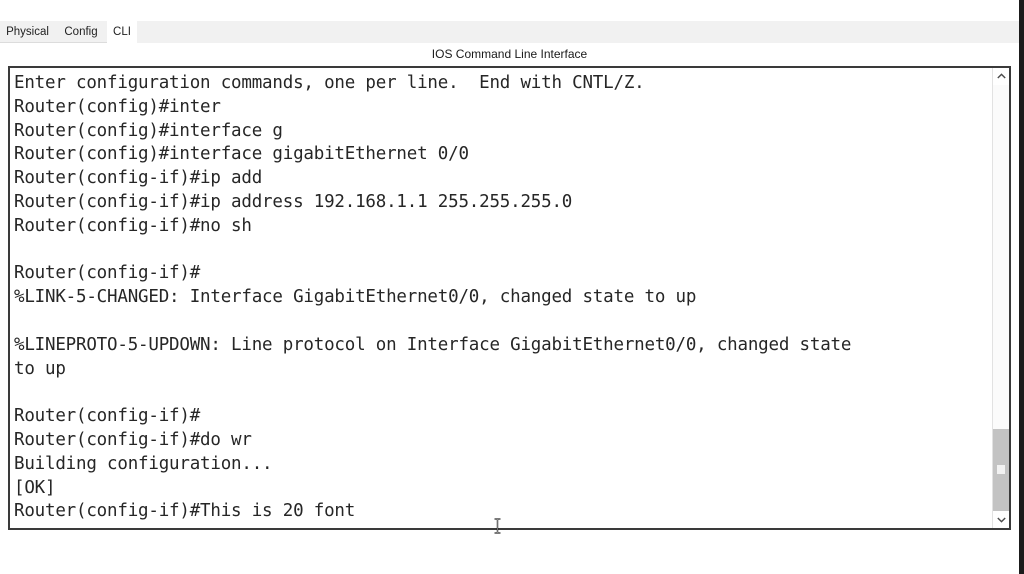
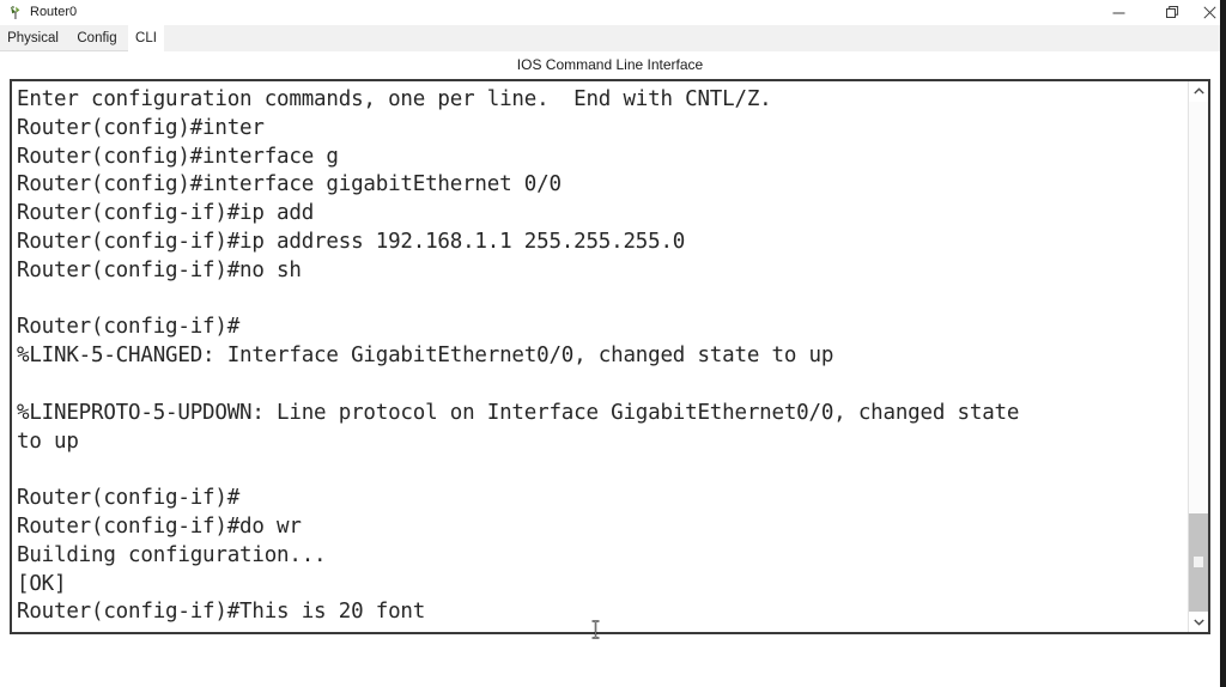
+ Router0
  Physical
  Config
  CLI
  IOS Command Line Interface
  Enter configuration commands, one per line. End with CNTL/Z.
  Router(config)#inter
  Router(config)#interface g
  Router(config)#interface gigabitEthernet 0/0
  Router(config-if)#ip add
  Router(config-if)#ip address 192.168.1.1 255.255.255.0
  Router(config-if)#no sh
  Router(config-if)#
  %LINK-5-CHANGED: Interface GigabitEthernet0/0, changed state to up
  %LINEPROTO-5-UPDOWN: Line protocol on Interface GigabitEthernet0/0, changed state
  to up
  Router(config-if)#
  Router(config-if)#do wr
  Building configuration...
  [OK]
  Router(config-if)#This is 20 font
